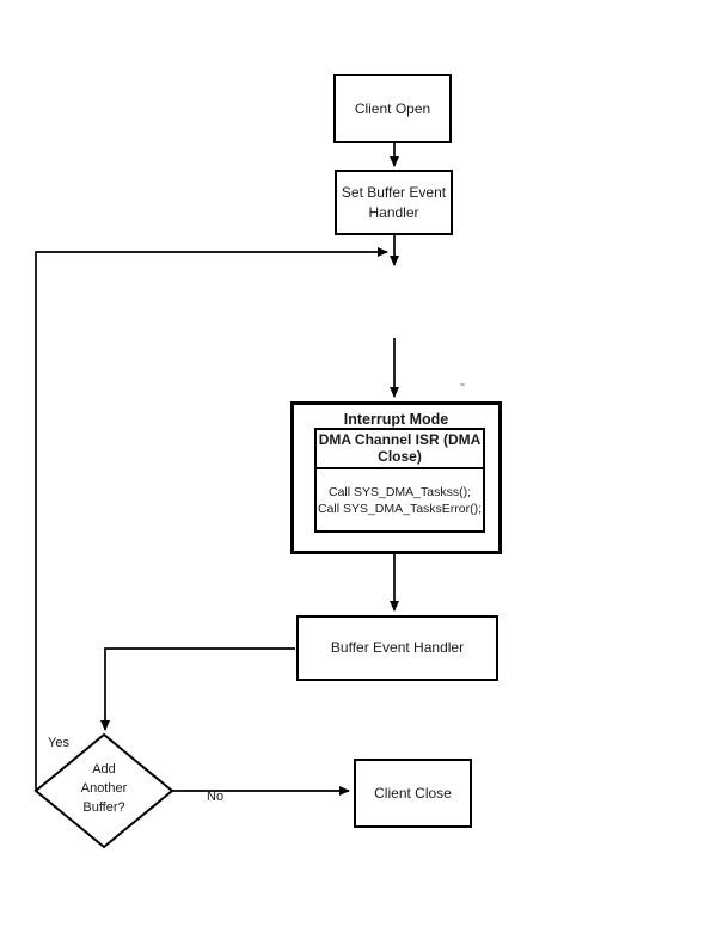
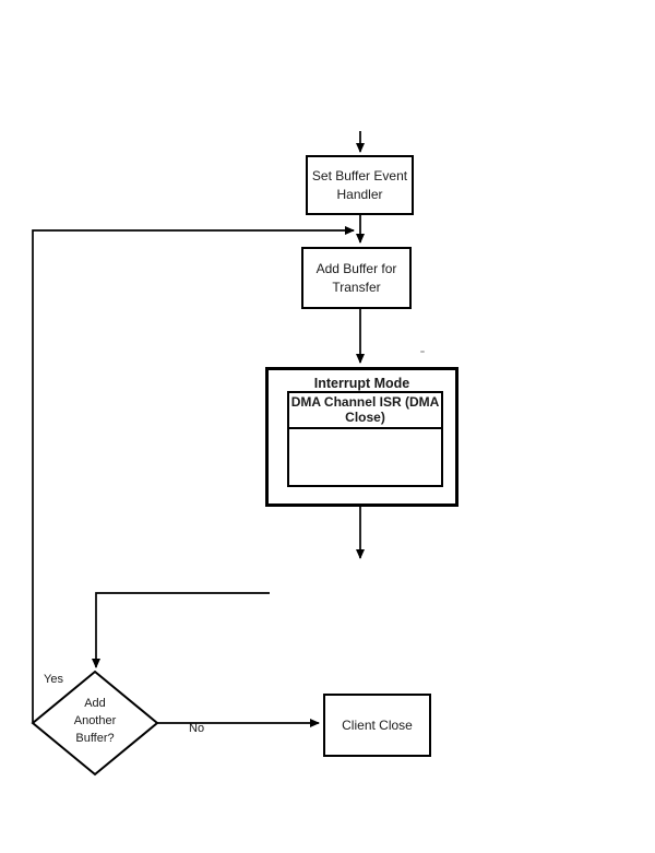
- Client Open
  Set Buffer Event Handler
+ Add Buffer for Transfer
  Interrupt Mode
  DMA Channel ISR (DMA Close)
- Call SYS_DMA_Taskss();
- Call SYS_DMA_TasksError();
- Buffer Event Handler
  Add
  Another
  Buffer?
  Client Close
  Yes
  No
